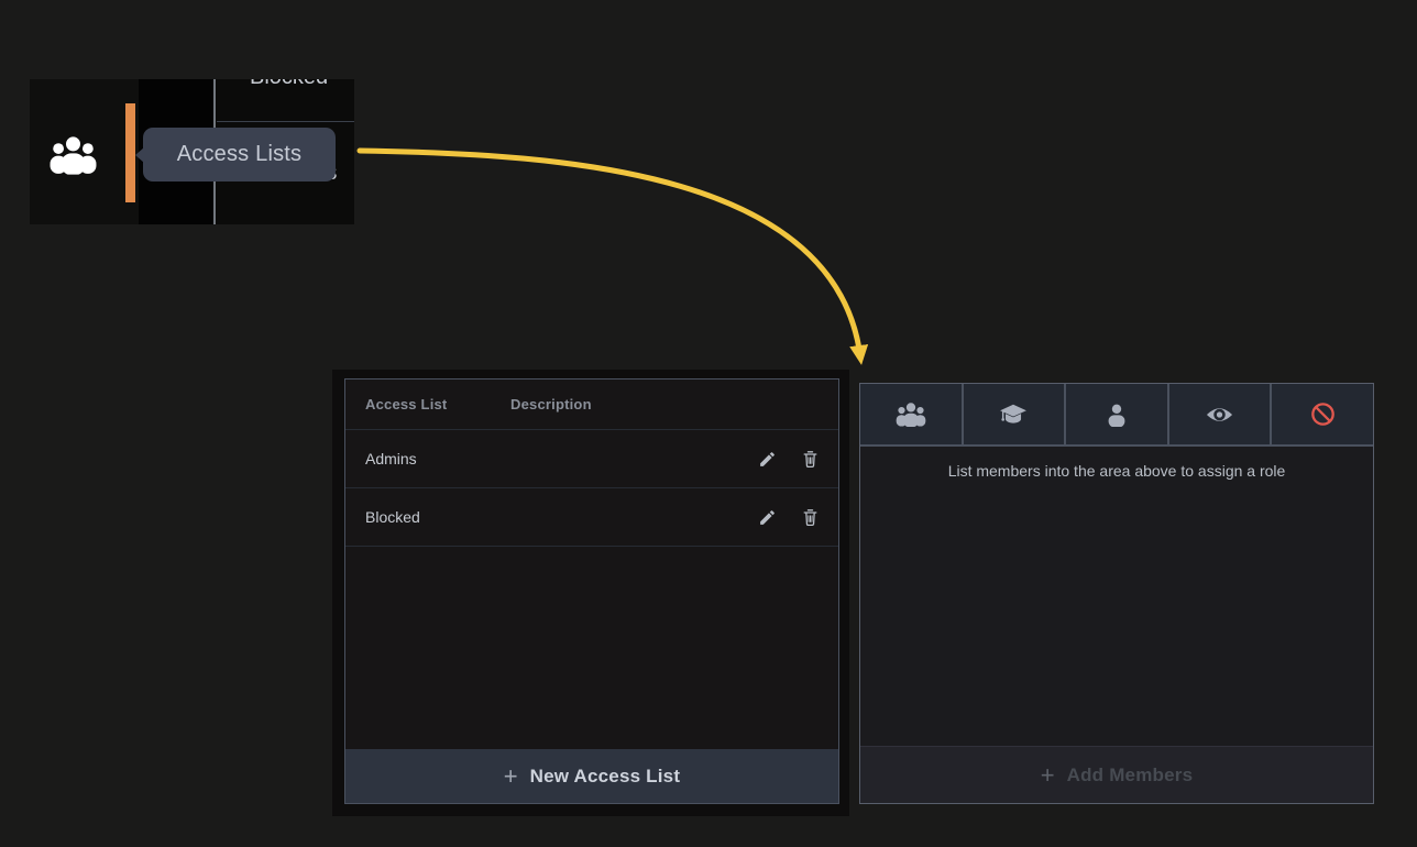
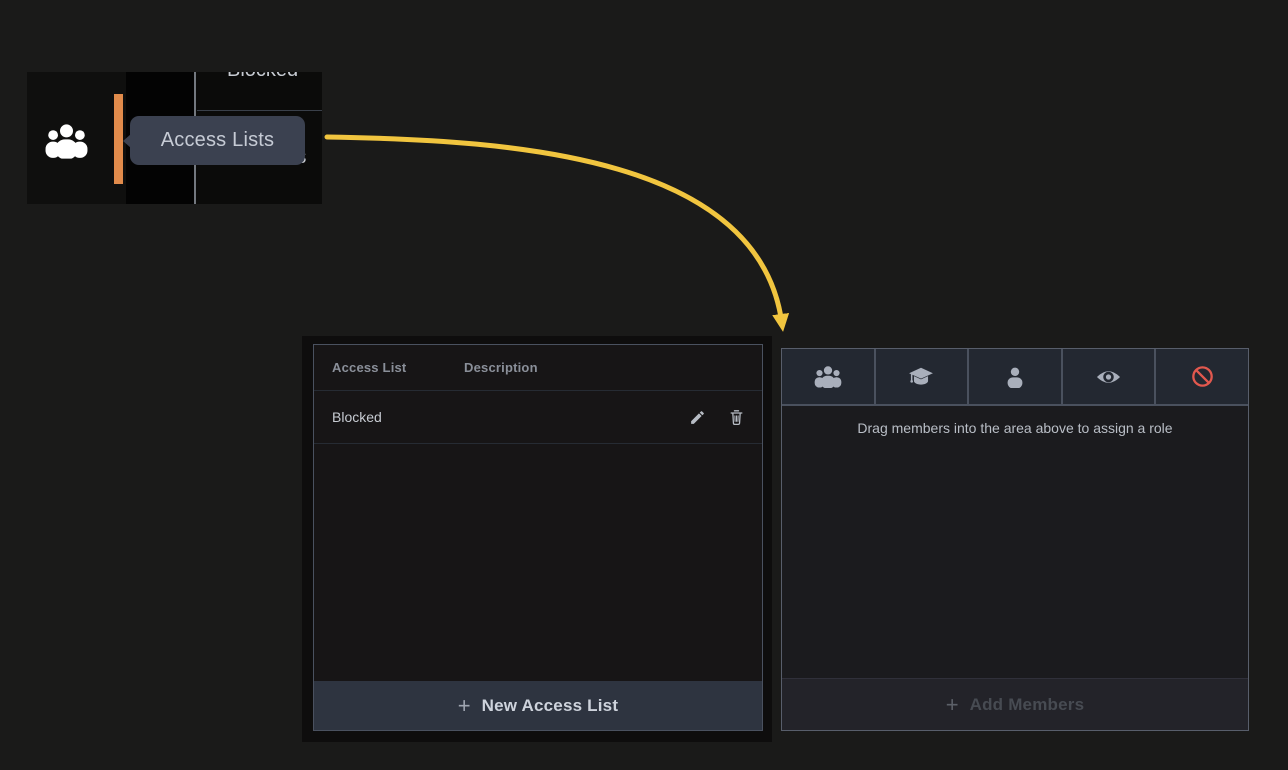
  Access Lists
  Access List
  Description
- Admins
  Blocked
  +
  New Access List
- List members into the area above to assign a role
+ Drag members into the area above to assign a role
  +
  Add Members
